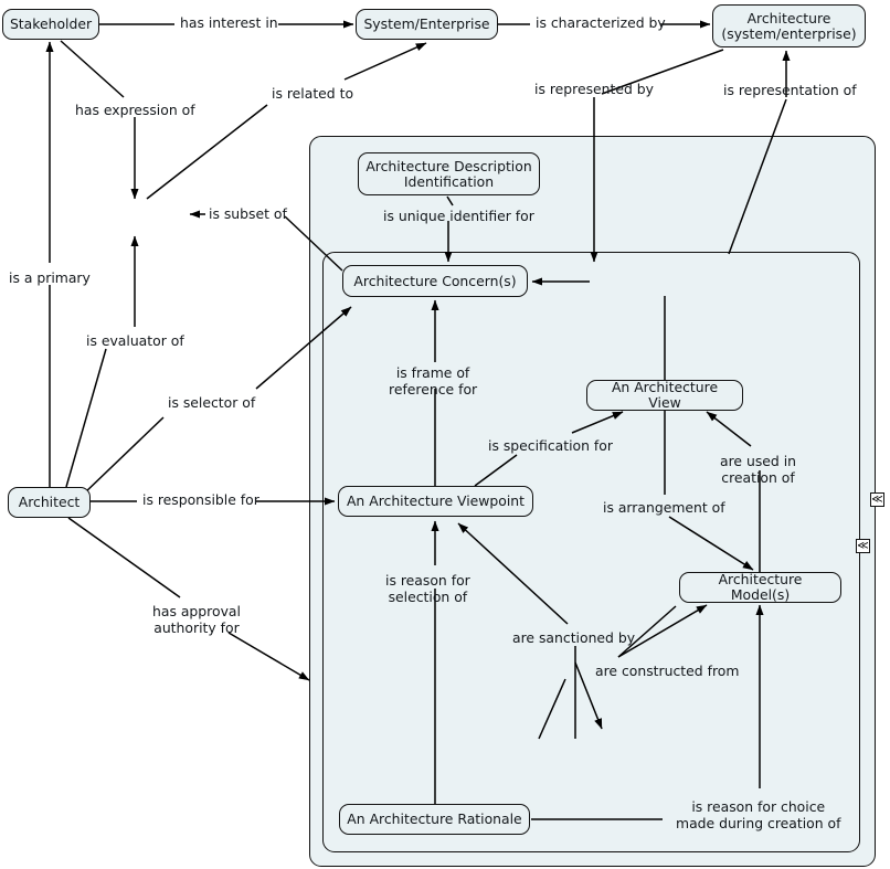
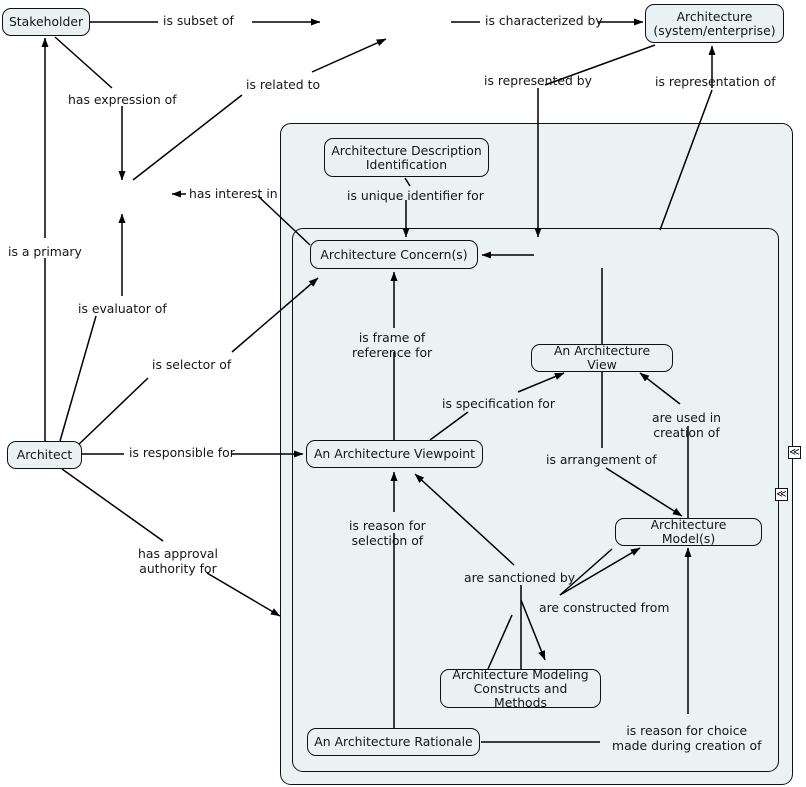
  Stakeholder
- System/Enterprise
  Architecture
  (system/enterprise)
  Architecture Description
  Identification
  Architecture Concern(s)
  An Architecture View
  Architect
  An Architecture Viewpoint
  Architecture Model(s)
+ Architecture Modeling
+ Constructs and Methods
  An Architecture Rationale
- has interest in
+ is subset of
  is characterized by
  is related to
  is represented by
  is representation of
  has expression of
  is unique identifier for
- is subset of
+ has interest in
  is a primary
  is evaluator of
  is frame of
  reference for
  is selector of
  is specification for
  are used in
  creation of
  is responsible for
  is arrangement of
  is reason for
  selection of
  has approval
  authority for
  are sanctioned by
  are constructed from
  is reason for choice
  made during creation of
  ≪
  ≪
